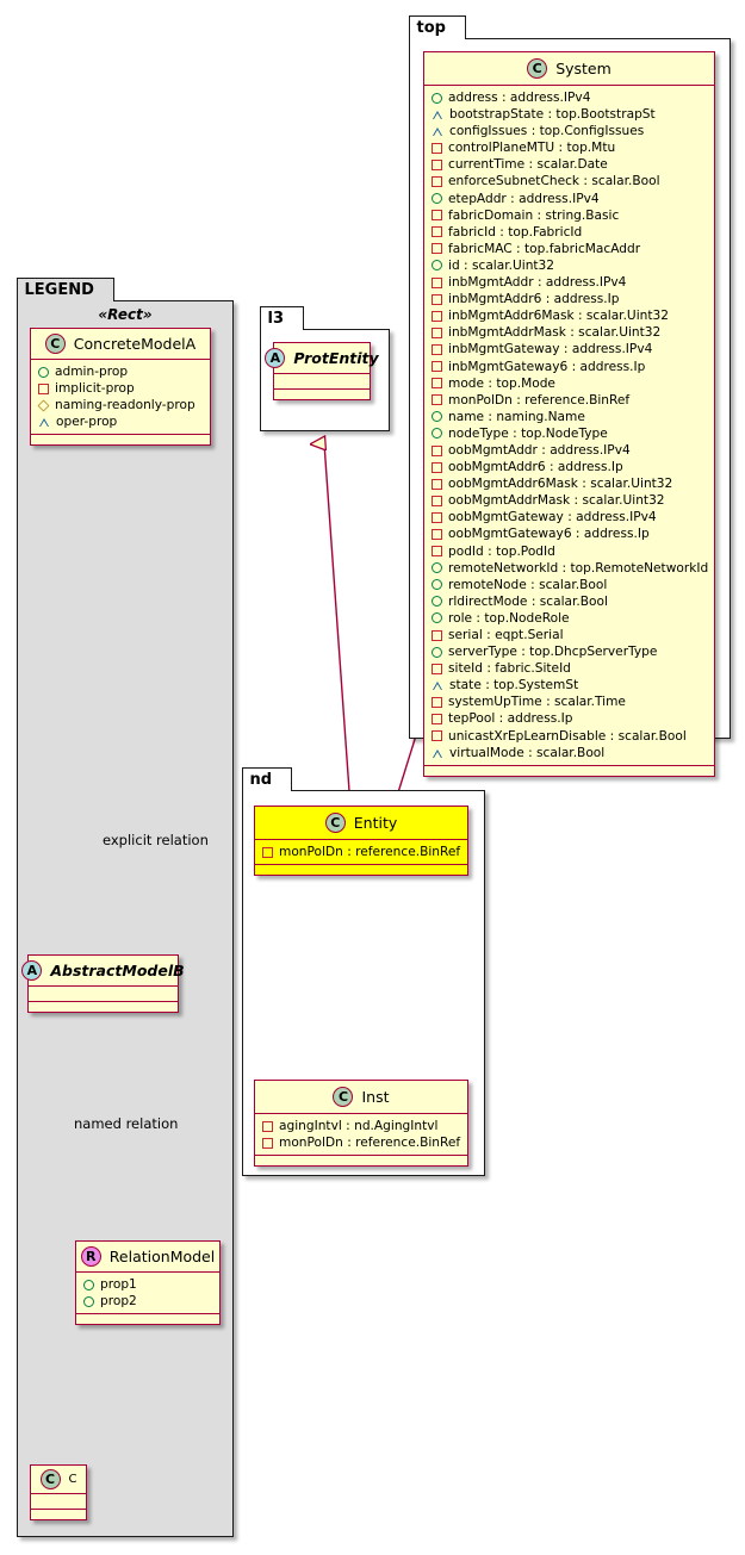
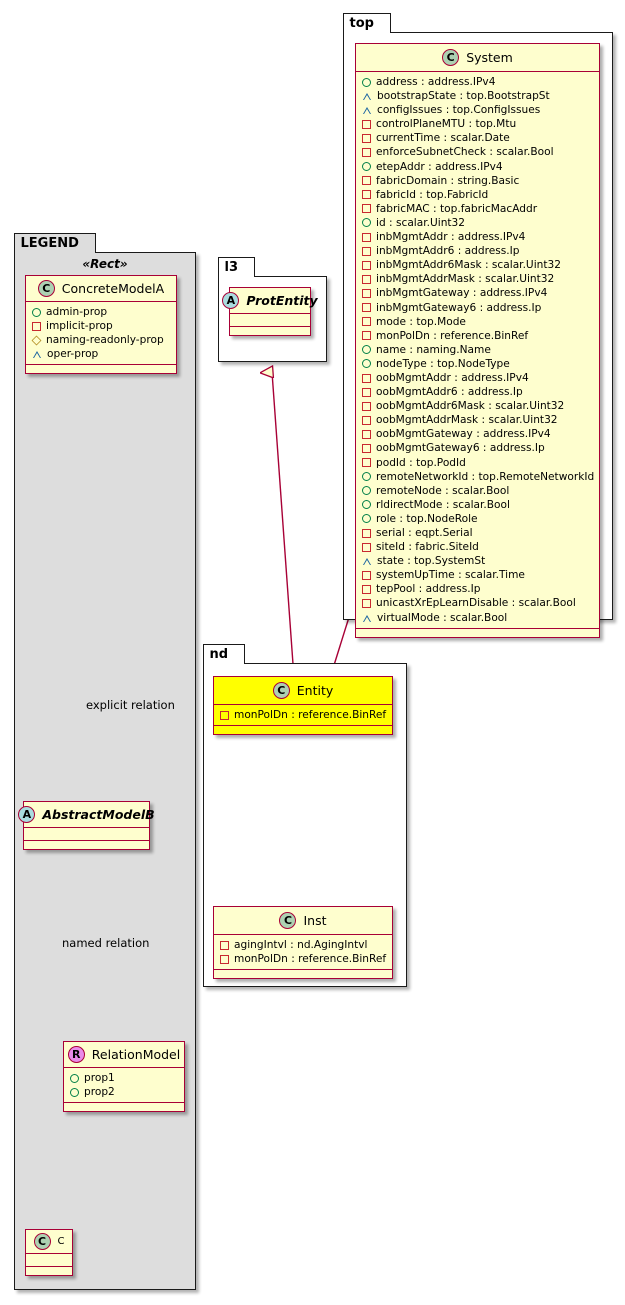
  explicit relation
  named relation
  top
  C
  System
  address : address.IPv4
  bootstrapState : top.BootstrapSt
  configIssues : top.ConfigIssues
  controlPlaneMTU : top.Mtu
  currentTime : scalar.Date
  enforceSubnetCheck : scalar.Bool
  etepAddr : address.IPv4
  fabricDomain : string.Basic
  fabricId : top.FabricId
  fabricMAC : top.fabricMacAddr
  id : scalar.Uint32
  inbMgmtAddr : address.IPv4
  inbMgmtAddr6 : address.Ip
  inbMgmtAddr6Mask : scalar.Uint32
  inbMgmtAddrMask : scalar.Uint32
  inbMgmtGateway : address.IPv4
  inbMgmtGateway6 : address.Ip
  mode : top.Mode
  monPolDn : reference.BinRef
  name : naming.Name
  nodeType : top.NodeType
  oobMgmtAddr : address.IPv4
  oobMgmtAddr6 : address.Ip
  oobMgmtAddr6Mask : scalar.Uint32
  oobMgmtAddrMask : scalar.Uint32
  oobMgmtGateway : address.IPv4
  oobMgmtGateway6 : address.Ip
  podId : top.PodId
  remoteNetworkId : top.RemoteNetworkId
  remoteNode : scalar.Bool
  rldirectMode : scalar.Bool
  role : top.NodeRole
  serial : eqpt.Serial
- serverType : top.DhcpServerType
  siteId : fabric.SiteId
  state : top.SystemSt
  systemUpTime : scalar.Time
  tepPool : address.Ip
  unicastXrEpLearnDisable : scalar.Bool
  virtualMode : scalar.Bool
  l3
  A
  ProtEntity
  nd
  C
  Entity
  monPolDn : reference.BinRef
  C
  Inst
  agingIntvl : nd.AgingIntvl
  monPolDn : reference.BinRef
  LEGEND
  «Rect»
  C
  ConcreteModelA
  admin-prop
  implicit-prop
  naming-readonly-prop
  oper-prop
  A
  AbstractModelB
  R
  RelationModel
  prop1
  prop2
  C
  C
